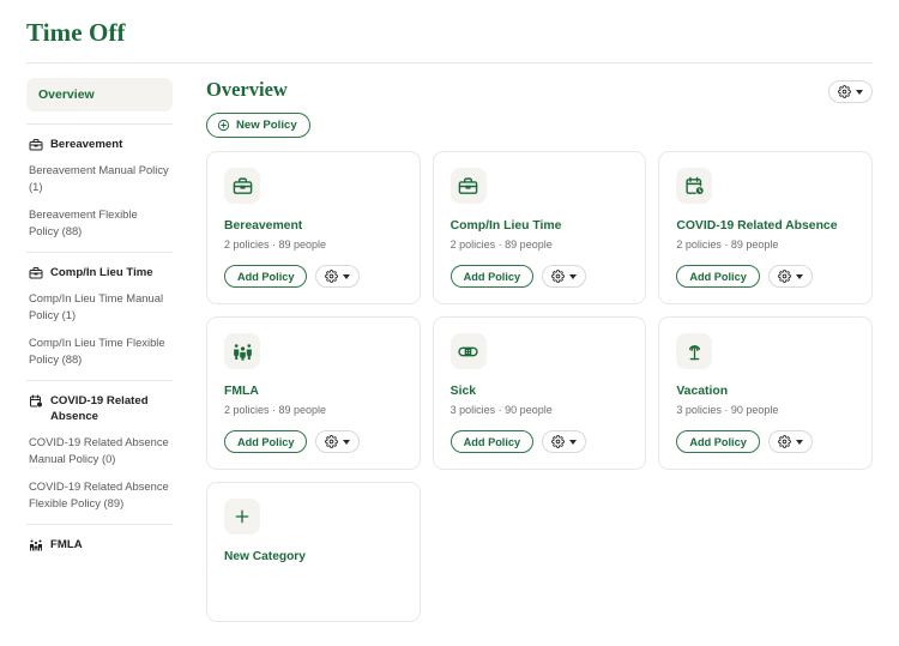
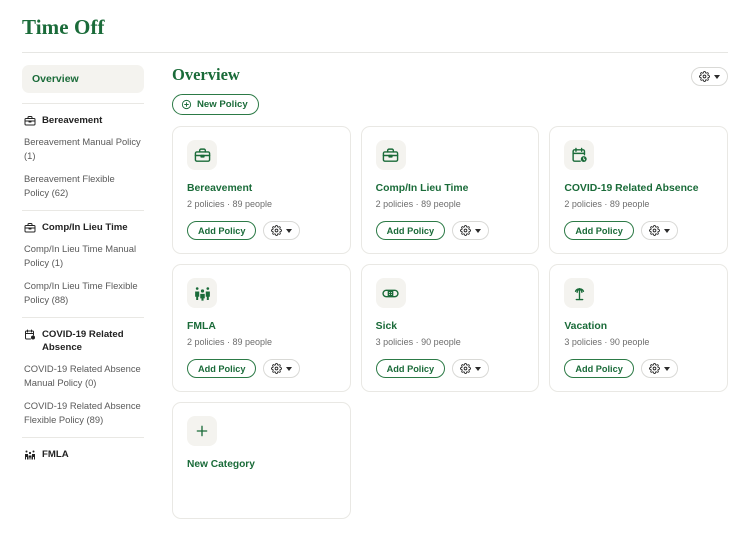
  Time Off
  Overview
  Bereavement
  Bereavement Manual Policy (1)
- Bereavement Flexible Policy (88)
+ Bereavement Flexible Policy (62)
  Comp/In Lieu Time
  Comp/In Lieu Time Manual Policy (1)
  Comp/In Lieu Time Flexible Policy (88)
  COVID-19 Related Absence
  COVID-19 Related Absence Manual Policy (0)
  COVID-19 Related Absence Flexible Policy (89)
  FMLA
  Overview
  New Policy
  Bereavement
  2 policies · 89 people
  Add Policy
  Comp/In Lieu Time
  2 policies · 89 people
  Add Policy
  COVID-19 Related Absence
  2 policies · 89 people
  Add Policy
  FMLA
  2 policies · 89 people
  Add Policy
  Sick
  3 policies · 90 people
  Add Policy
  Vacation
  3 policies · 90 people
  Add Policy
  New Category
